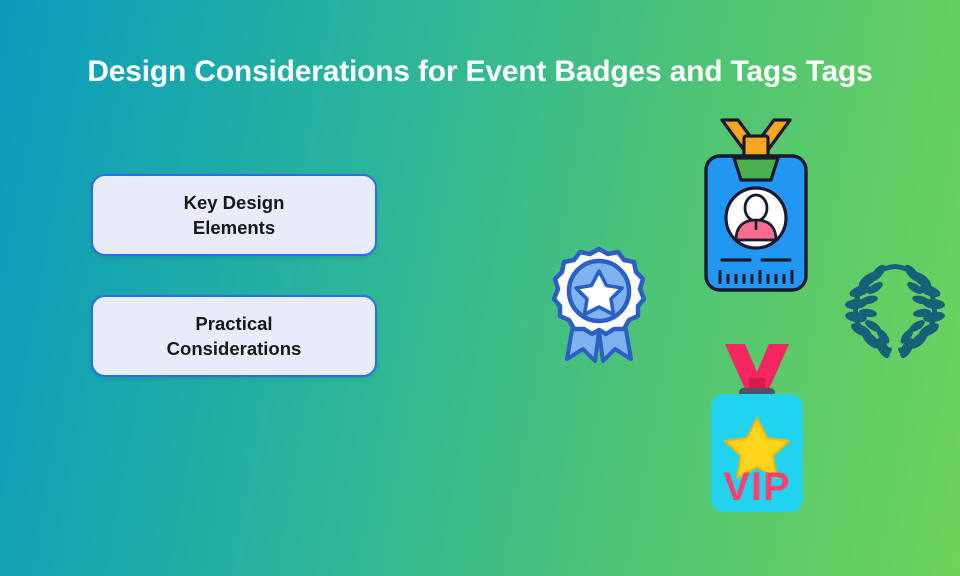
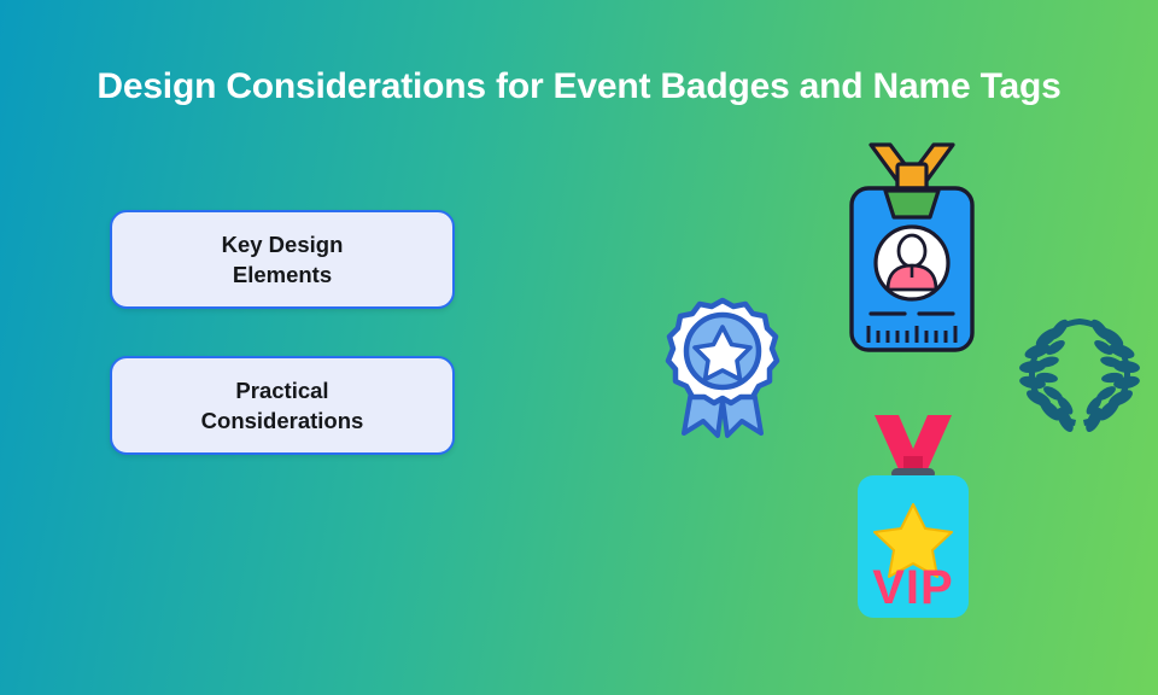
- Design Considerations for Event Badges and Tags Tags
+ Design Considerations for Event Badges and Name Tags
  Key Design
  Elements
  Practical
  Considerations
  VIP
